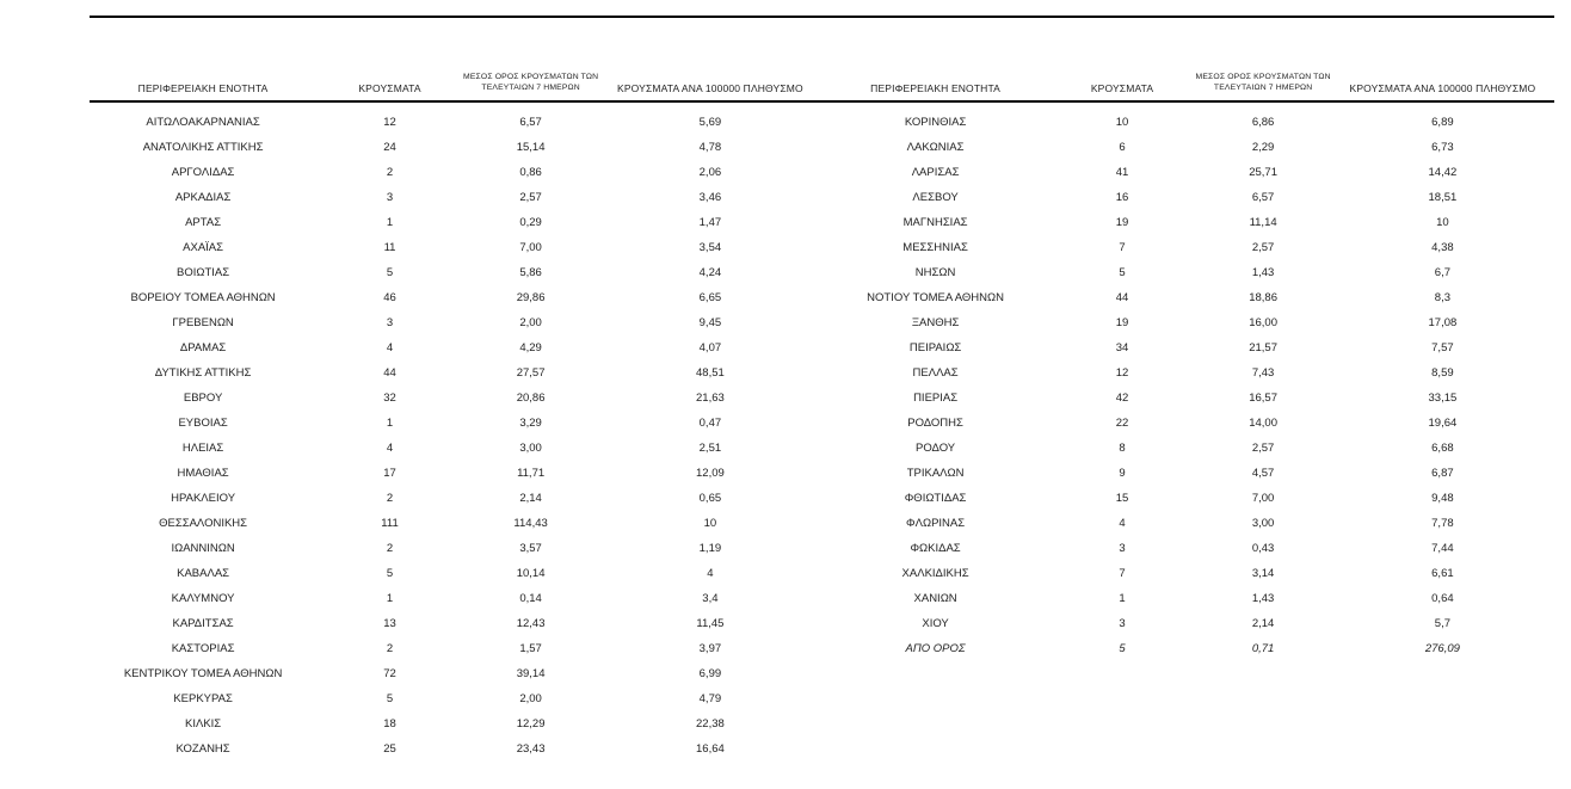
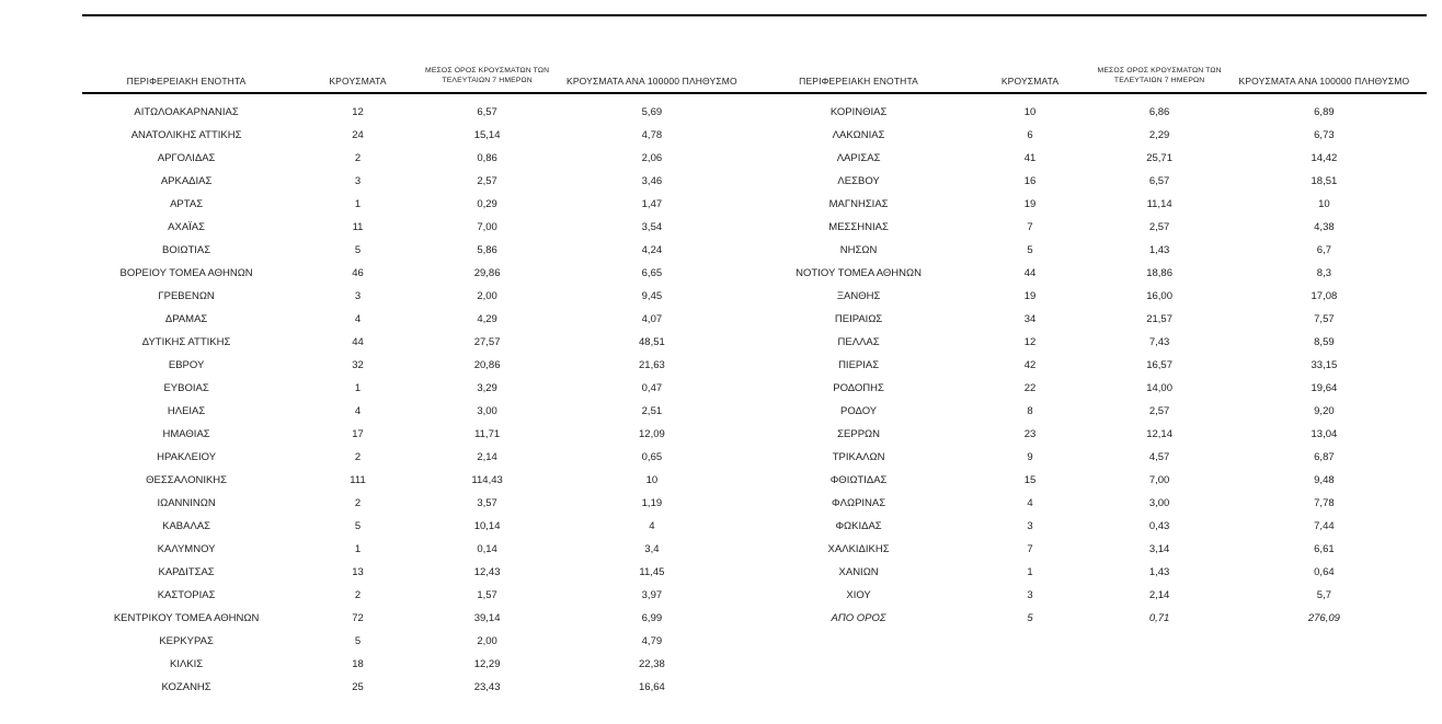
  ΠΕΡΙΦΕΡΕΙΑΚΗ ΕΝΟΤΗΤΑ
  ΚΡΟΥΣΜΑΤΑ
  ΚΡΟΥΣΜΑΤΑ ΑΝΑ 100000 ΠΛΗΘΥΣΜΟ
  ΑΙΤΩΛΟΑΚΑΡΝΑΝΙΑΣ
  12
  6,57
  5,69
  ΑΝΑΤΟΛΙΚΗΣ ΑΤΤΙΚΗΣ
  24
  15,14
  4,78
  ΑΡΓΟΛΙΔΑΣ
  2
  0,86
  2,06
  ΑΡΚΑΔΙΑΣ
  3
  2,57
  3,46
  ΑΡΤΑΣ
  1
  0,29
  1,47
  ΑΧΑΪΑΣ
  11
  7,00
  3,54
  ΒΟΙΩΤΙΑΣ
  5
  5,86
  4,24
  ΒΟΡΕΙΟΥ ΤΟΜΕΑ ΑΘΗΝΩΝ
  46
  29,86
  6,65
  ΓΡΕΒΕΝΩΝ
  3
  2,00
  9,45
  ΔΡΑΜΑΣ
  4
  4,29
  4,07
  ΔΥΤΙΚΗΣ ΑΤΤΙΚΗΣ
  44
  27,57
  48,51
  ΕΒΡΟΥ
  32
  20,86
  21,63
  ΕΥΒΟΙΑΣ
  1
  3,29
  0,47
  ΗΛΕΙΑΣ
  4
  3,00
  2,51
  ΗΜΑΘΙΑΣ
  17
  11,71
  12,09
  ΗΡΑΚΛΕΙΟΥ
  2
  2,14
  0,65
  ΘΕΣΣΑΛΟΝΙΚΗΣ
  111
  114,43
  10
  ΙΩΑΝΝΙΝΩΝ
  2
  3,57
  1,19
  ΚΑΒΑΛΑΣ
  5
  10,14
  4
  ΚΑΛΥΜΝΟΥ
  1
  0,14
  3,4
  ΚΑΡΔΙΤΣΑΣ
  13
  12,43
  11,45
  ΚΑΣΤΟΡΙΑΣ
  2
  1,57
  3,97
  ΚΕΝΤΡΙΚΟΥ ΤΟΜΕΑ ΑΘΗΝΩΝ
  72
  39,14
  6,99
  ΚΕΡΚΥΡΑΣ
  5
  2,00
  4,79
  ΚΙΛΚΙΣ
  18
  12,29
  22,38
  ΚΟΖΑΝΗΣ
  25
  23,43
  16,64
  ΠΕΡΙΦΕΡΕΙΑΚΗ ΕΝΟΤΗΤΑ
  ΚΡΟΥΣΜΑΤΑ
  ΚΡΟΥΣΜΑΤΑ ΑΝΑ 100000 ΠΛΗΘΥΣΜΟ
  ΚΟΡΙΝΘΙΑΣ
  10
  6,86
  6,89
  ΛΑΚΩΝΙΑΣ
  6
  2,29
  6,73
  ΛΑΡΙΣΑΣ
  41
  25,71
  14,42
  ΛΕΣΒΟΥ
  16
  6,57
  18,51
  ΜΑΓΝΗΣΙΑΣ
  19
  11,14
  10
  ΜΕΣΣΗΝΙΑΣ
  7
  2,57
  4,38
  ΝΗΣΩΝ
  5
  1,43
  6,7
  ΝΟΤΙΟΥ ΤΟΜΕΑ ΑΘΗΝΩΝ
  44
  18,86
  8,3
  ΞΑΝΘΗΣ
  19
  16,00
  17,08
  ΠΕΙΡΑΙΩΣ
  34
  21,57
  7,57
  ΠΕΛΛΑΣ
  12
  7,43
  8,59
  ΠΙΕΡΙΑΣ
  42
  16,57
  33,15
  ΡΟΔΟΠΗΣ
  22
  14,00
  19,64
  ΡΟΔΟΥ
  8
  2,57
- 6,68
+ 9,20
+ ΣΕΡΡΩΝ
+ 23
+ 12,14
+ 13,04
  ΤΡΙΚΑΛΩΝ
  9
  4,57
  6,87
  ΦΘΙΩΤΙΔΑΣ
  15
  7,00
  9,48
  ΦΛΩΡΙΝΑΣ
  4
  3,00
  7,78
  ΦΩΚΙΔΑΣ
  3
  0,43
  7,44
  ΧΑΛΚΙΔΙΚΗΣ
  7
  3,14
  6,61
  ΧΑΝΙΩΝ
  1
  1,43
  0,64
  ΧΙΟΥ
  3
  2,14
  5,7
  ΑΠΟ ΟΡΟΣ
  5
  0,71
  276,09
